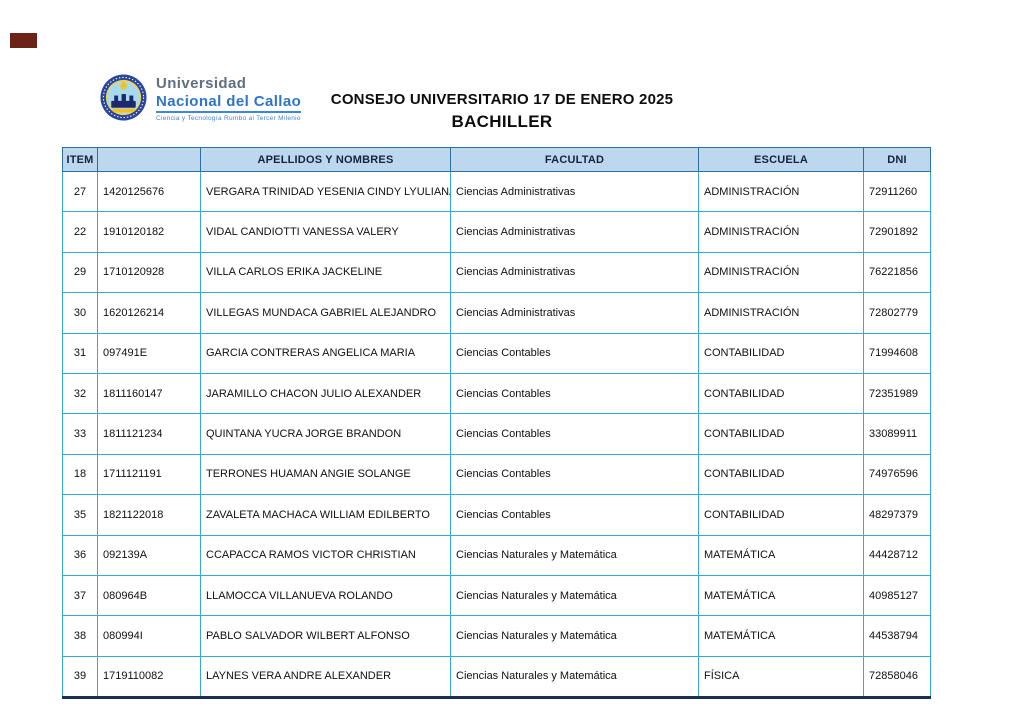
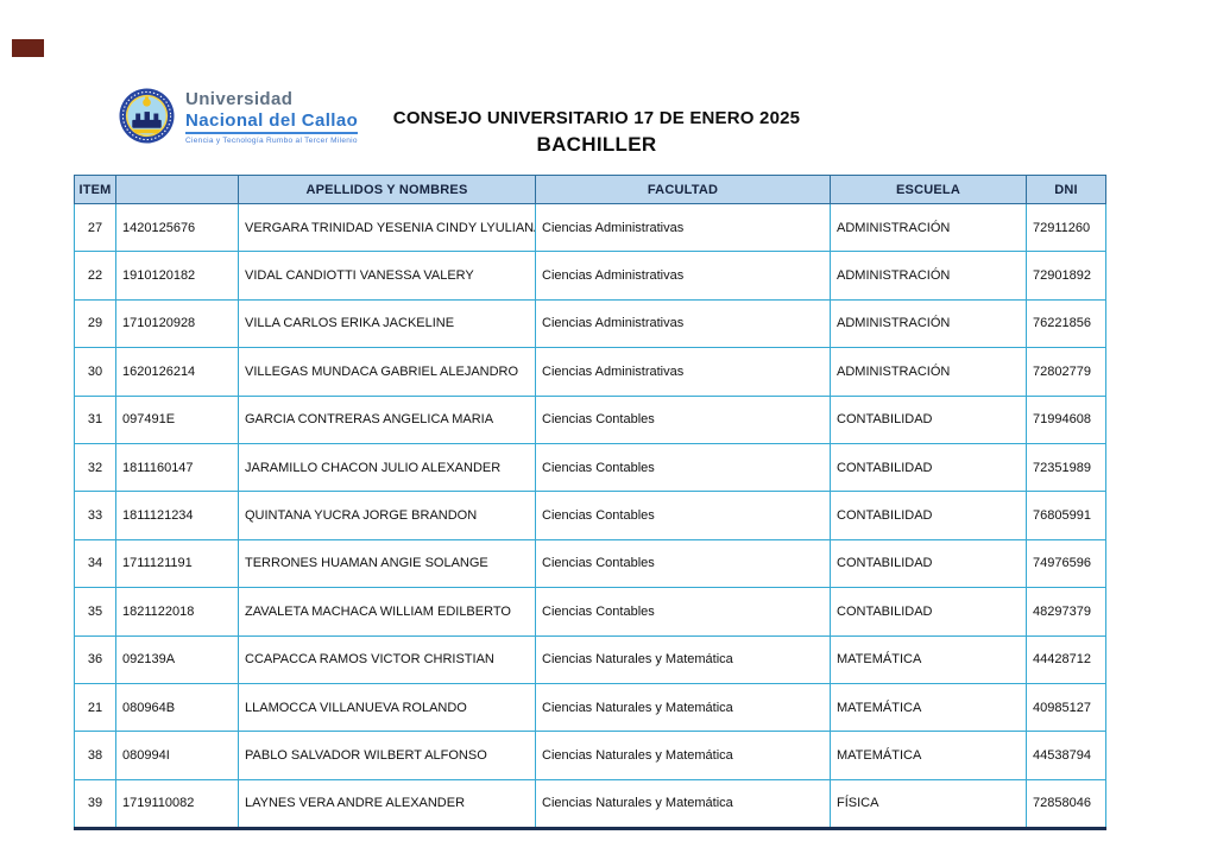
  Universidad
  Nacional del Callao
  CONSEJO UNIVERSITARIO 17 DE ENERO 2025
  BACHILLER
  ITEM		APELLIDOS Y NOMBRES	FACULTAD	ESCUELA	DNI
  27	1420125676	VERGARA TRINIDAD YESENIA CINDY LYULIAN	Ciencias Administrativas	ADMINISTRACIÓN	72911260
  22	1910120182	VIDAL CANDIOTTI VANESSA VALERY	Ciencias Administrativas	ADMINISTRACIÓN	72901892
  29	1710120928	VILLA CARLOS ERIKA JACKELINE	Ciencias Administrativas	ADMINISTRACIÓN	76221856
  30	1620126214	VILLEGAS MUNDACA GABRIEL ALEJANDRO	Ciencias Administrativas	ADMINISTRACIÓN	72802779
  31	097491E	GARCIA CONTRERAS ANGELICA MARIA	Ciencias Contables	CONTABILIDAD	71994608
  32	1811160147	JARAMILLO CHACON JULIO ALEXANDER	Ciencias Contables	CONTABILIDAD	72351989
- 33	1811121234	QUINTANA YUCRA JORGE BRANDON	Ciencias Contables	CONTABILIDAD	33089911
+ 33	1811121234	QUINTANA YUCRA JORGE BRANDON	Ciencias Contables	CONTABILIDAD	76805991
- 18	1711121191	TERRONES HUAMAN ANGIE SOLANGE	Ciencias Contables	CONTABILIDAD	74976596
+ 34	1711121191	TERRONES HUAMAN ANGIE SOLANGE	Ciencias Contables	CONTABILIDAD	74976596
  35	1821122018	ZAVALETA MACHACA WILLIAM EDILBERTO	Ciencias Contables	CONTABILIDAD	48297379
  36	092139A	CCAPACCA RAMOS VICTOR CHRISTIAN	Ciencias Naturales y Matemática	MATEMÁTICA	44428712
- 37	080964B	LLAMOCCA VILLANUEVA ROLANDO	Ciencias Naturales y Matemática	MATEMÁTICA	40985127
+ 21	080964B	LLAMOCCA VILLANUEVA ROLANDO	Ciencias Naturales y Matemática	MATEMÁTICA	40985127
  38	080994I	PABLO SALVADOR WILBERT ALFONSO	Ciencias Naturales y Matemática	MATEMÁTICA	44538794
  39	1719110082	LAYNES VERA ANDRE ALEXANDER	Ciencias Naturales y Matemática	FÍSICA	72858046
